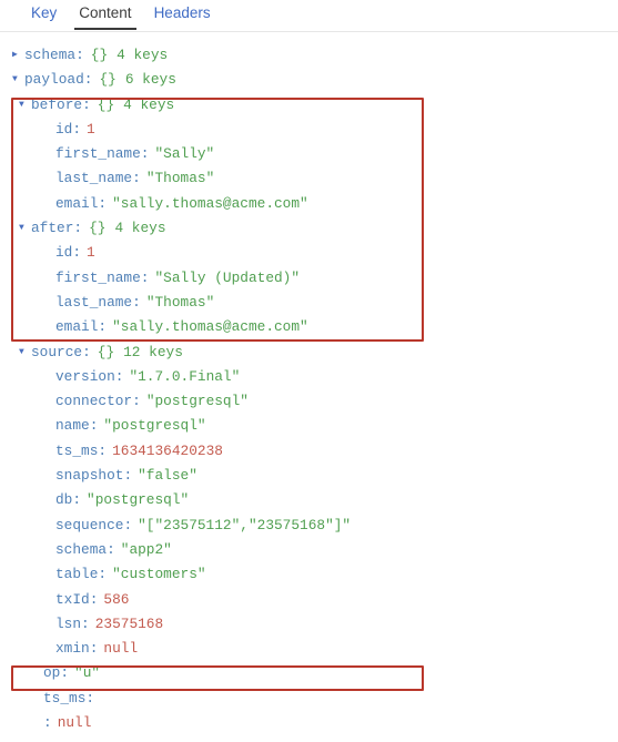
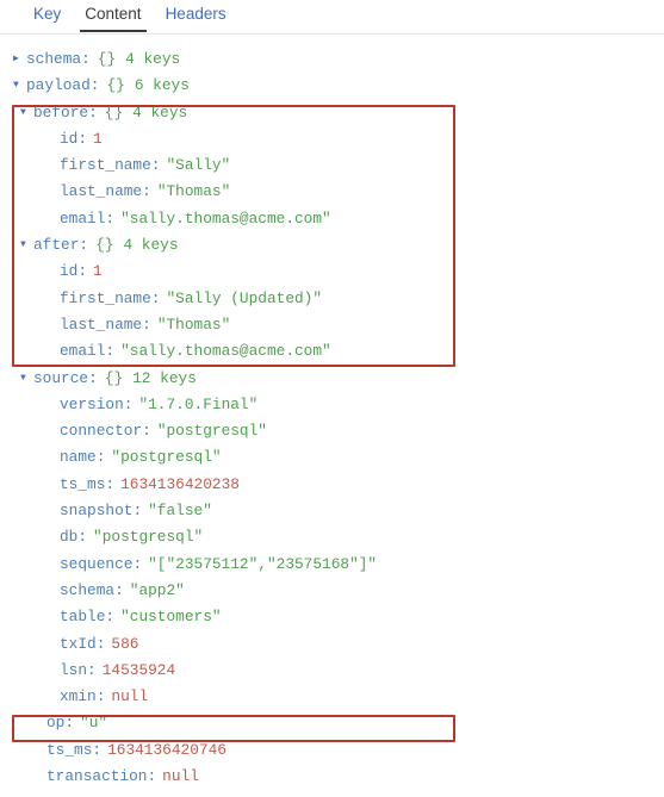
  Key
  Content
  Headers
  ▶
  schema
  :
  {}
  4 keys
  ▼
  payload
  :
  {}
  6 keys
  ▼
  before
  :
  {}
  4 keys
  id
  :
  1
  first_name
  :
  "Sally"
  last_name
  :
  "Thomas"
  email
  :
  "sally.thomas@acme.com"
  ▼
  after
  :
  {}
  4 keys
  id
  :
  1
  first_name
  :
  "Sally (Updated)"
  last_name
  :
  "Thomas"
  email
  :
  "sally.thomas@acme.com"
  ▼
  source
  :
  {}
  12 keys
  version
  :
  "1.7.0.Final"
  connector
  :
  "postgresql"
  name
  :
  "postgresql"
  ts_ms
  :
  1634136420238
  snapshot
  :
  "false"
  db
  :
  "postgresql"
  sequence
  :
  "["23575112","23575168"]"
  schema
  :
  "app2"
  table
  :
  "customers"
  txId
  :
  586
  lsn
  :
- 23575168
+ 14535924
  xmin
  :
  null
  op
  :
  "u"
  ts_ms
  :
+ 1634136420746
+ transaction
  :
  null
